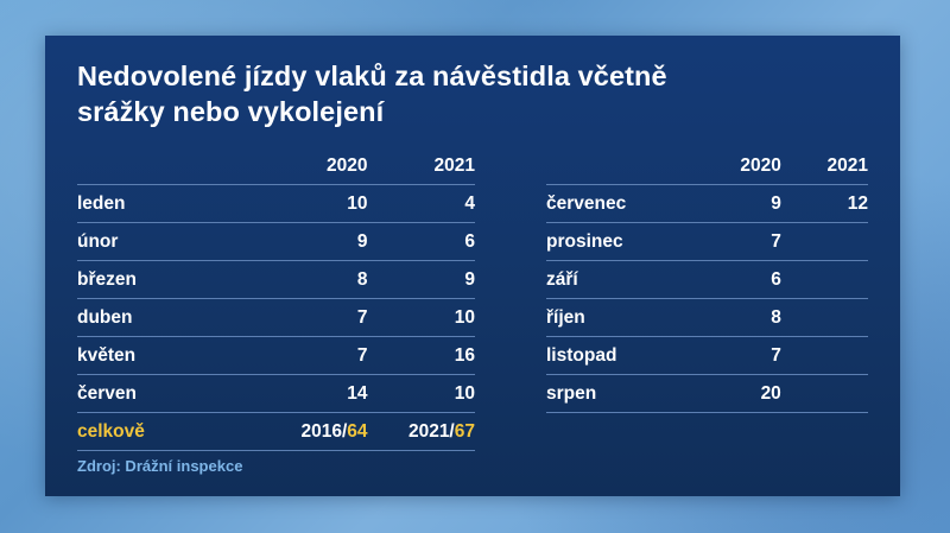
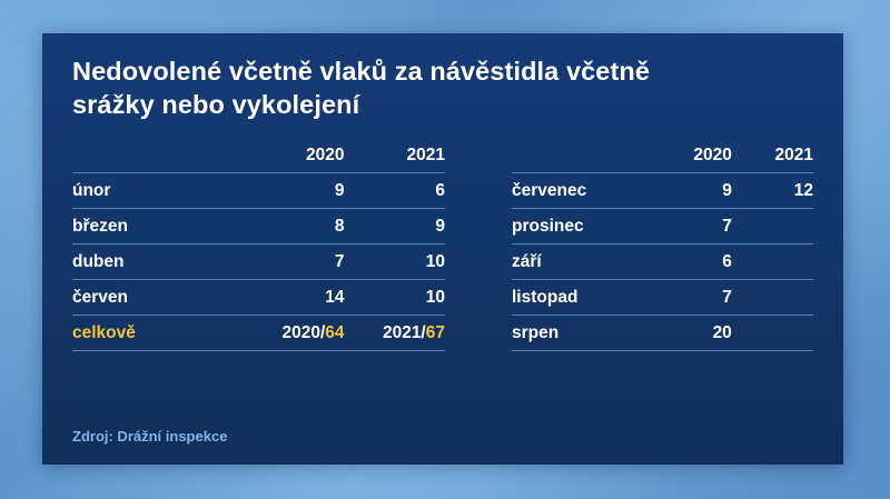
- Nedovolené jízdy vlaků za návěstidla včetně
+ Nedovolené včetně vlaků za návěstidla včetně
  srážky nebo vykolejení
  	2020	2021
- leden	10	4
  únor	9	6
  březen	8	9
  duben	7	10
- květen	7	16
  červen	14	10
- celkově	2016/64	2021/67
+ celkově	2020/64	2021/67
  	2020	2021
  červenec	9	12
  prosinec	7
  září	6
- říjen	8
  listopad	7
  srpen	20
  Zdroj: Drážní inspekce
